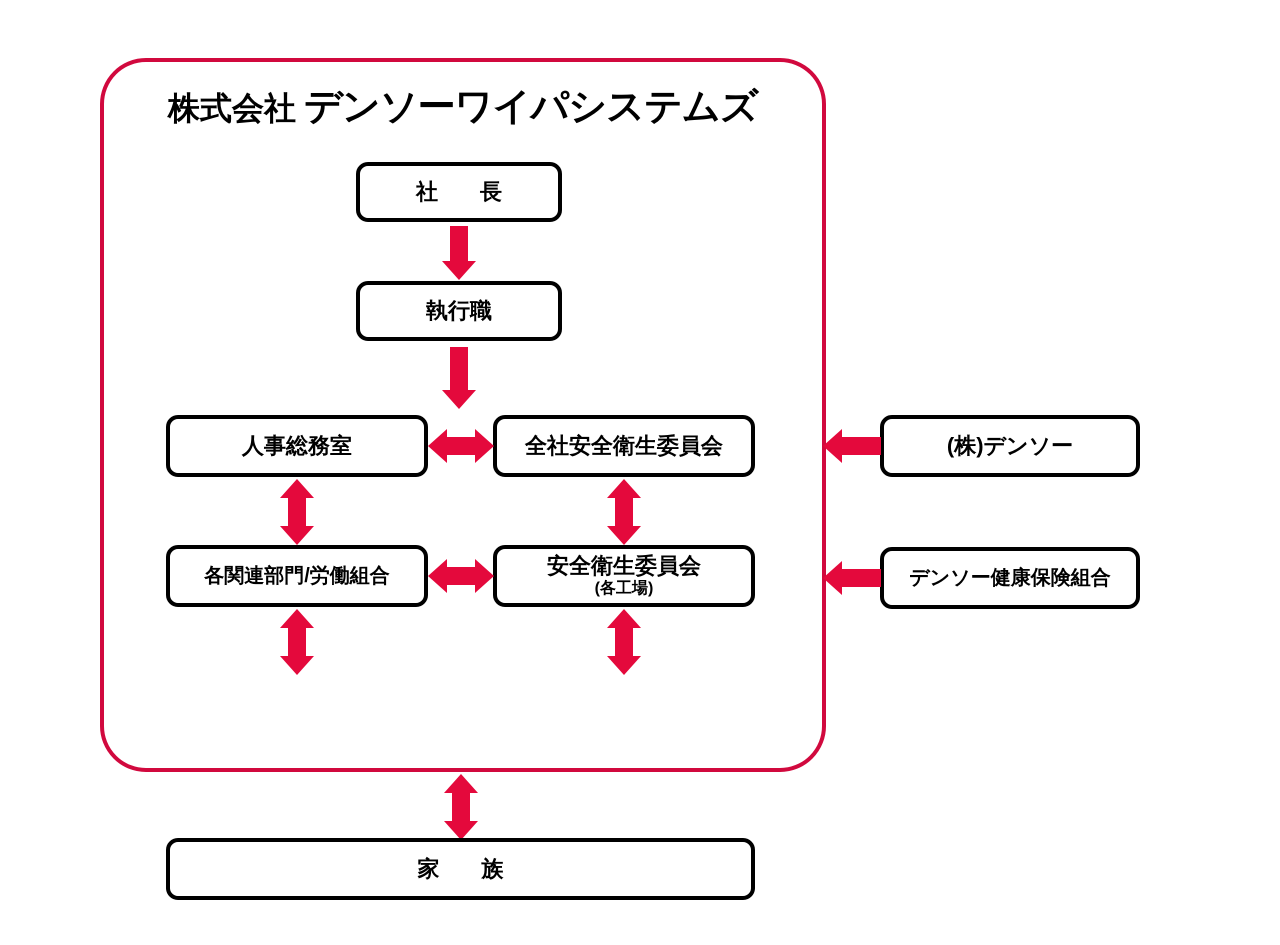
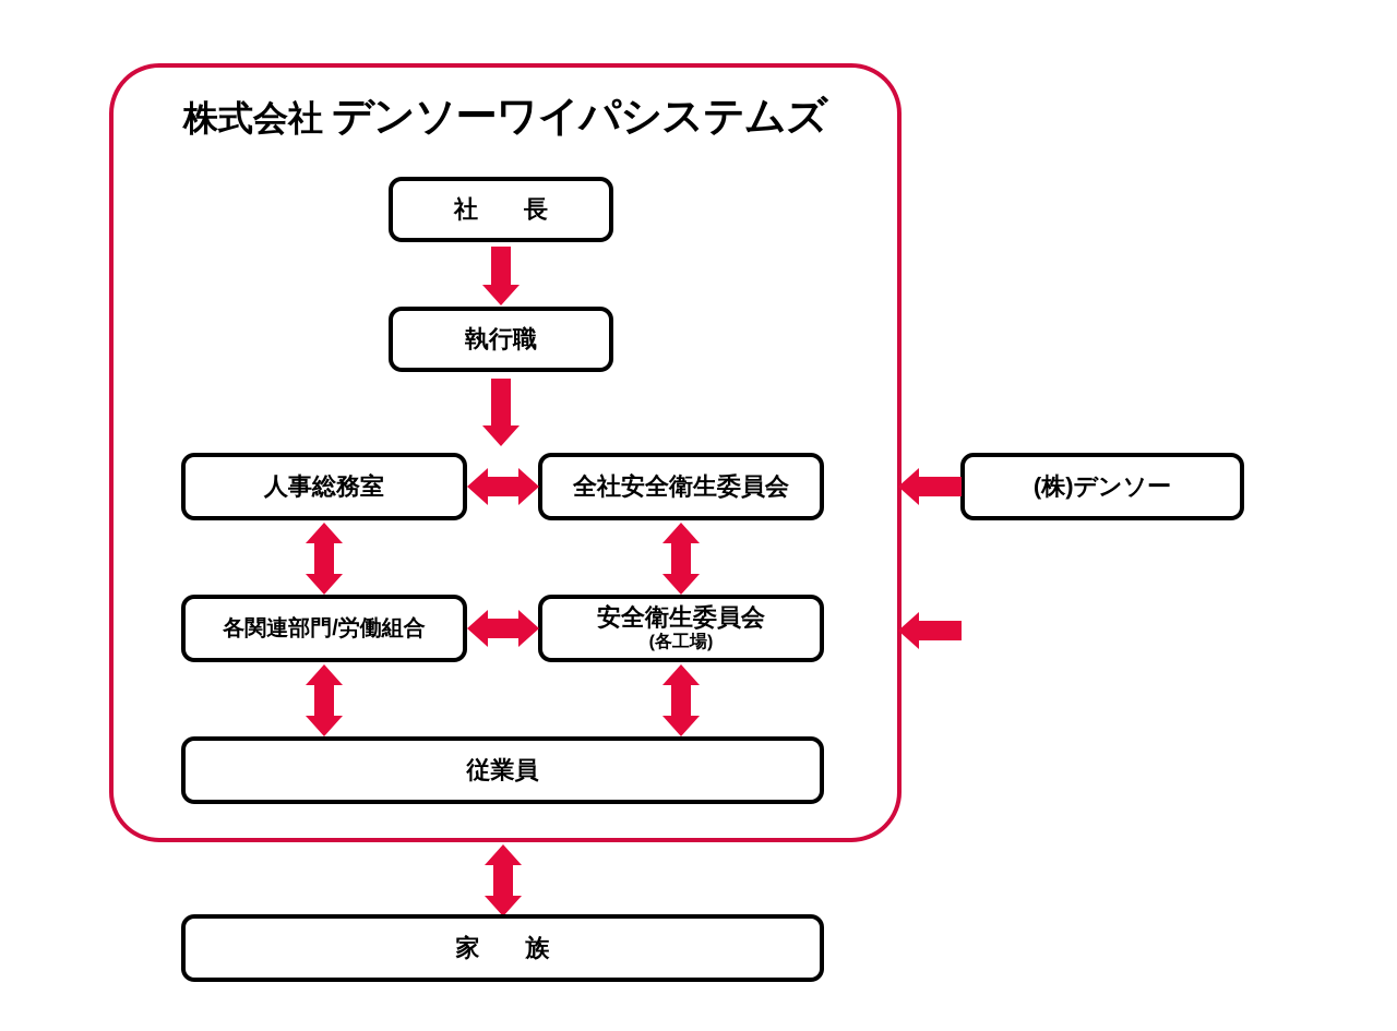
  株式会社
  デンソーワイパシステムズ
  社 長
  執行職
  人事総務室
  全社安全衛生委員会
  各関連部門/労働組合
  安全衛生委員会
  (各工場)
+ 従業員
  家 族
  (株)デンソー
- デンソー健康保険組合
